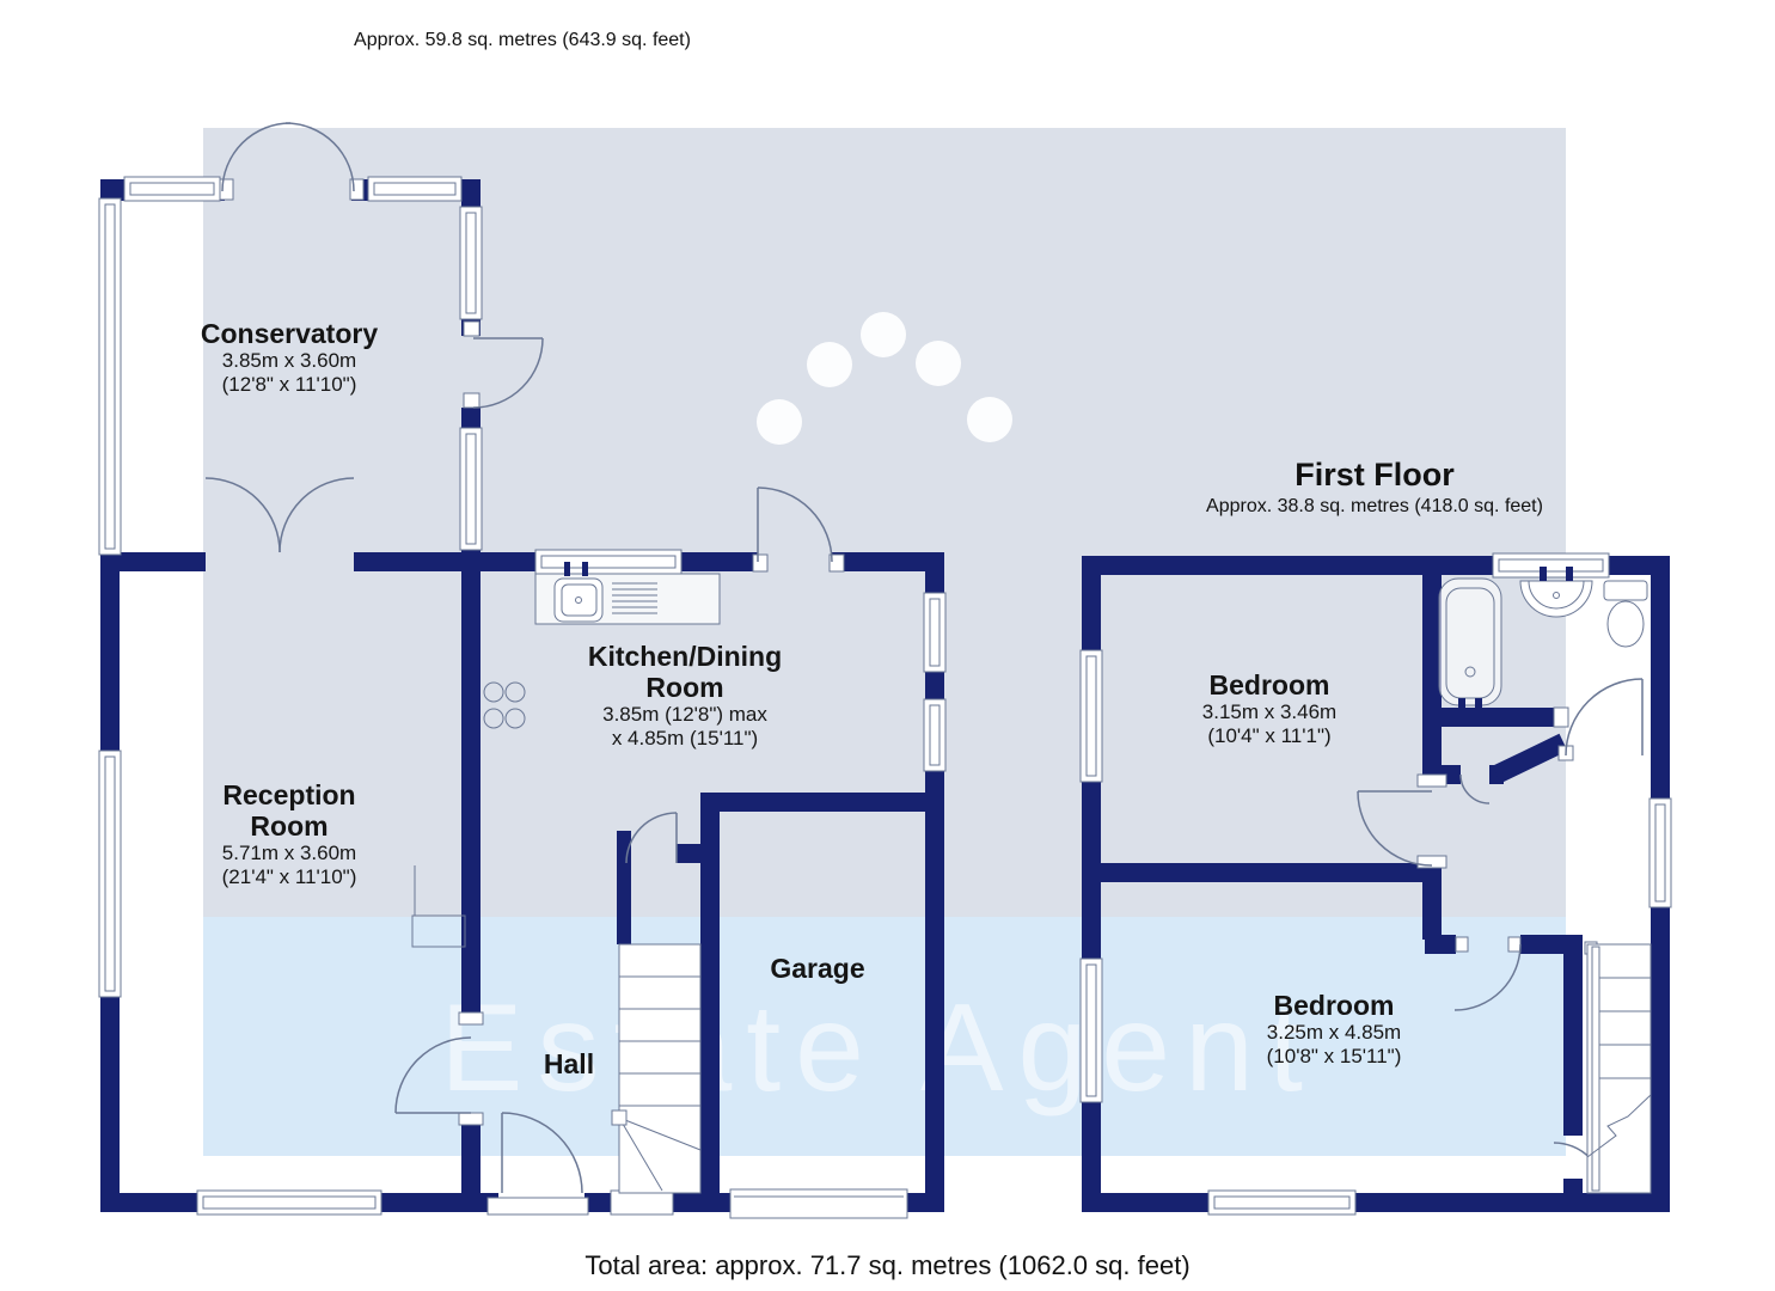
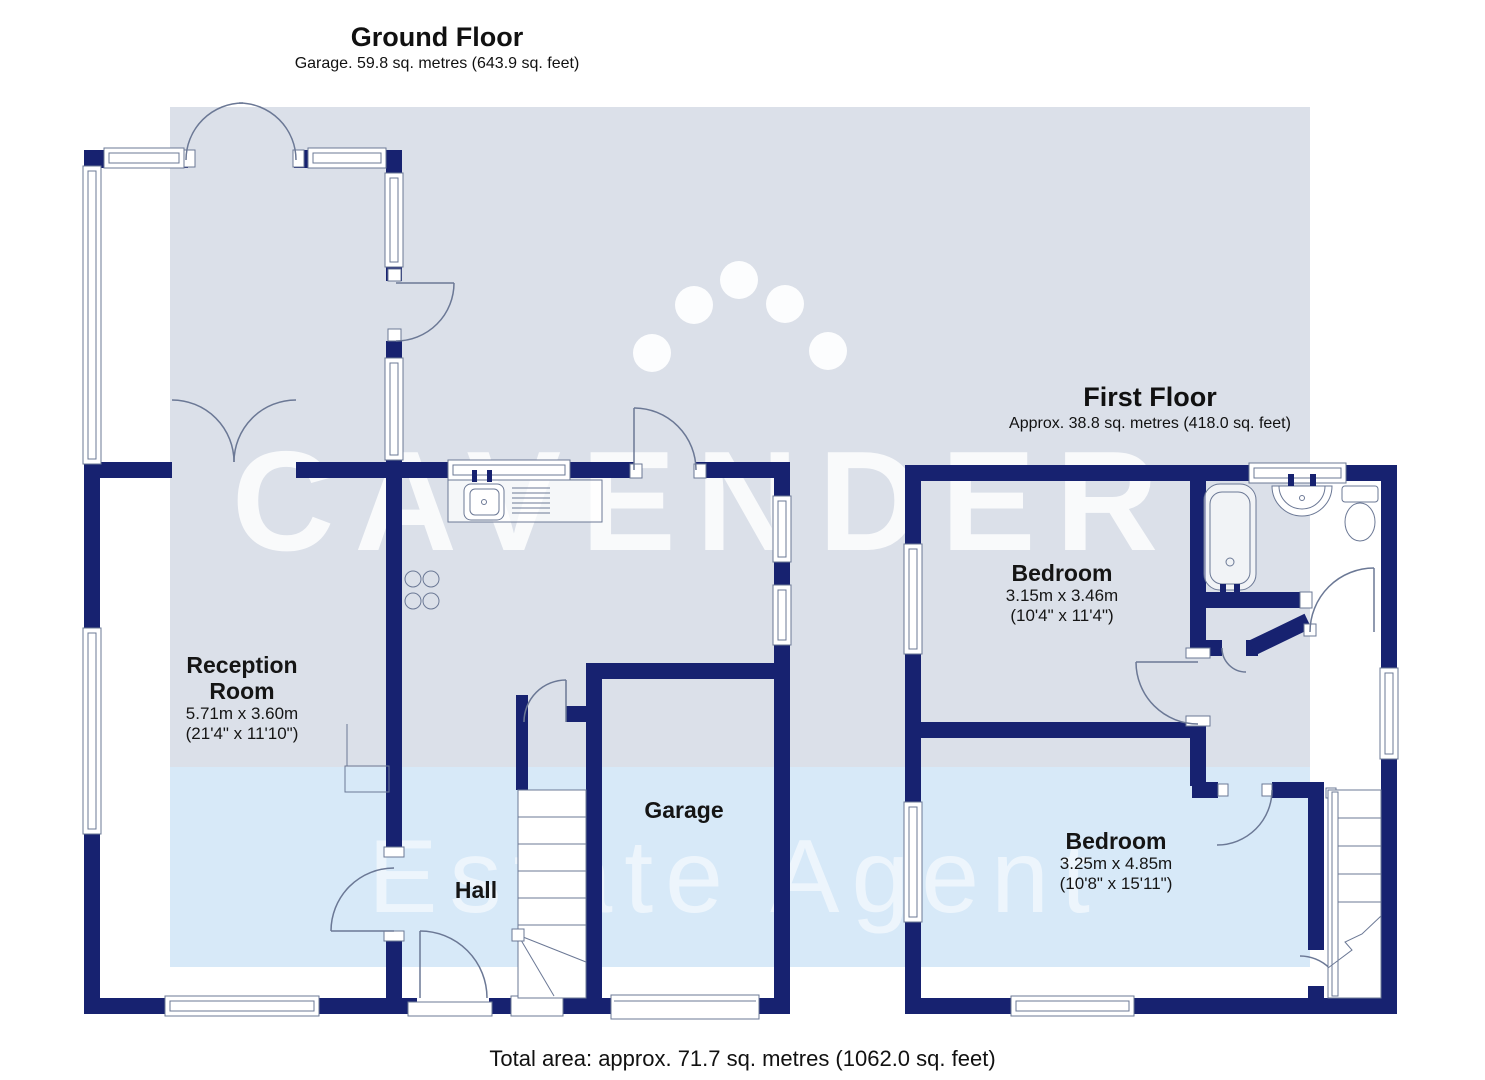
+ CAVENDER
  Este Agent
+ Ground Floor
- Approx. 59.8 sq. metres (643.9 sq. feet)
+ Garage. 59.8 sq. metres (643.9 sq. feet)
  First Floor
  Approx. 38.8 sq. metres (418.0 sq. feet)
- Conservatory
- 3.85m x 3.60m
- (12'8" x 11'10")
- Kitchen/Dining Room
- 3.85m (12'8") max
- x 4.85m (15'11")
  Reception Room
  5.71m x 3.60m
  (21'4" x 11'10")
  Garage
  Hall
  Bedroom
  3.15m x 3.46m
- (10'4" x 11'1")
+ (10'4" x 11'4")
  Bedroom
  3.25m x 4.85m
  (10'8" x 15'11")
  Total area: approx. 71.7 sq. metres (1062.0 sq. feet)
